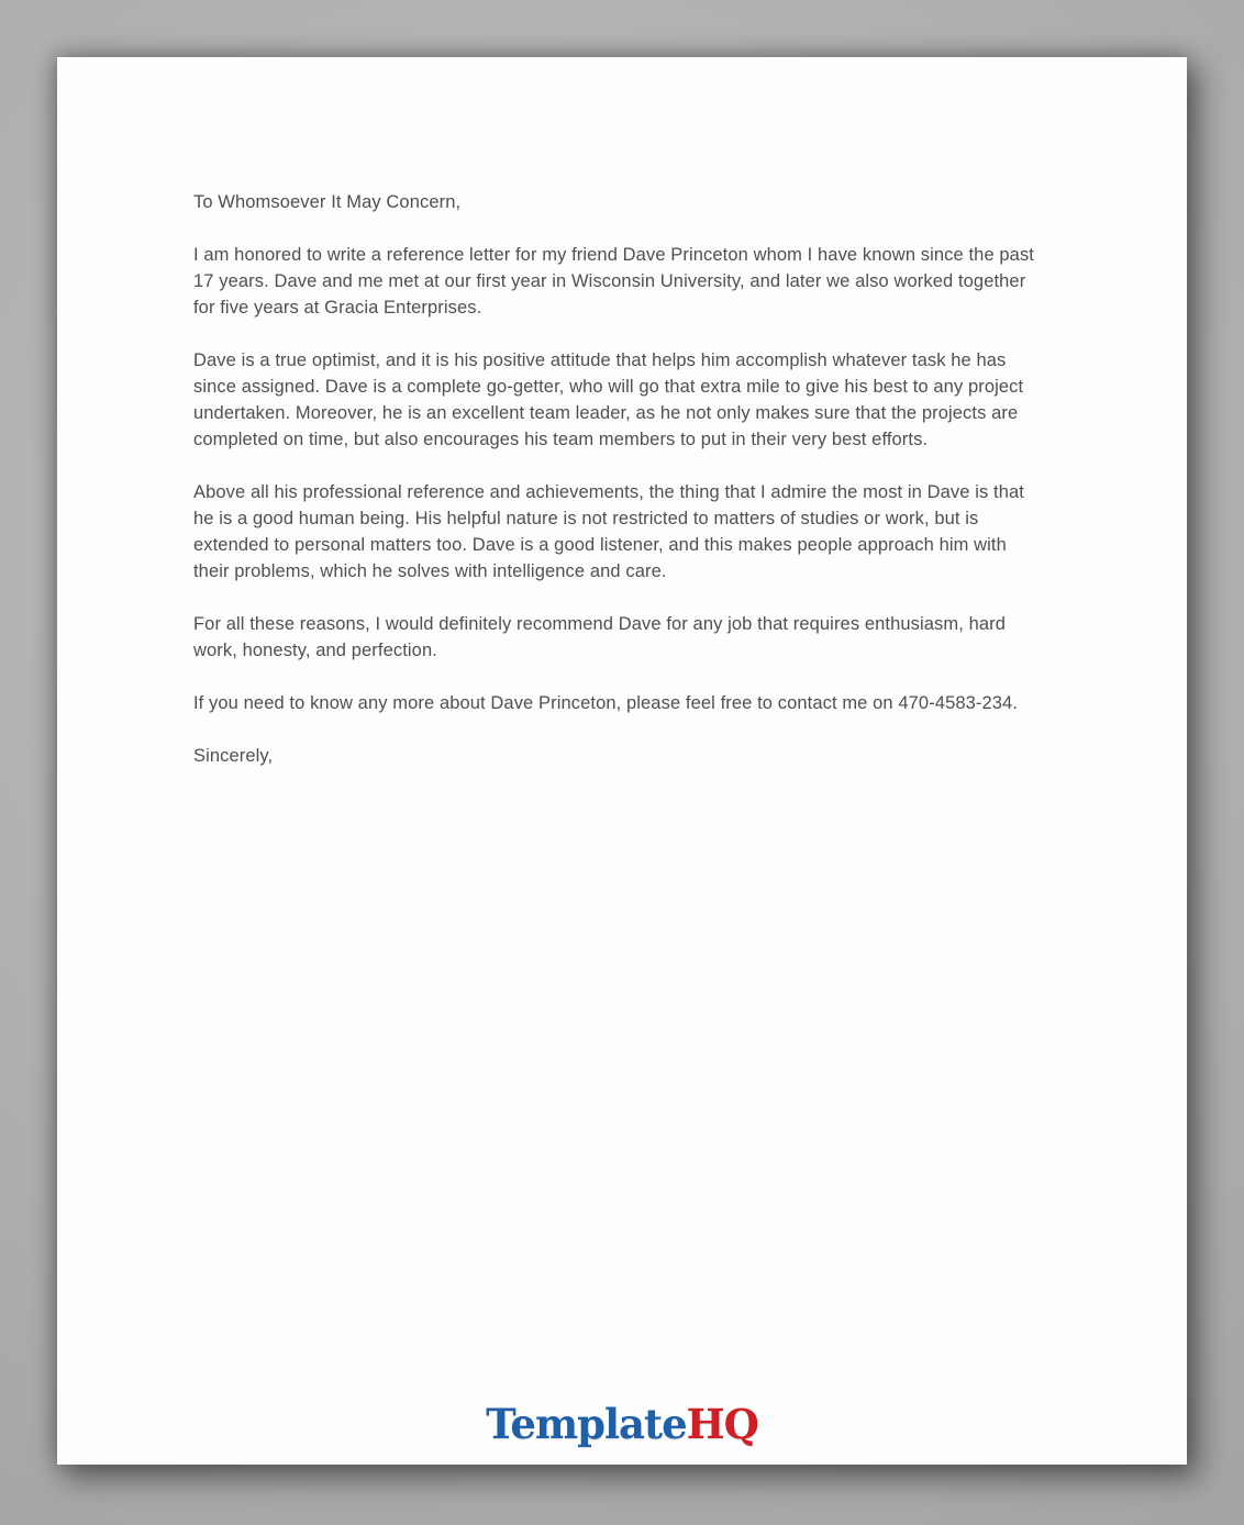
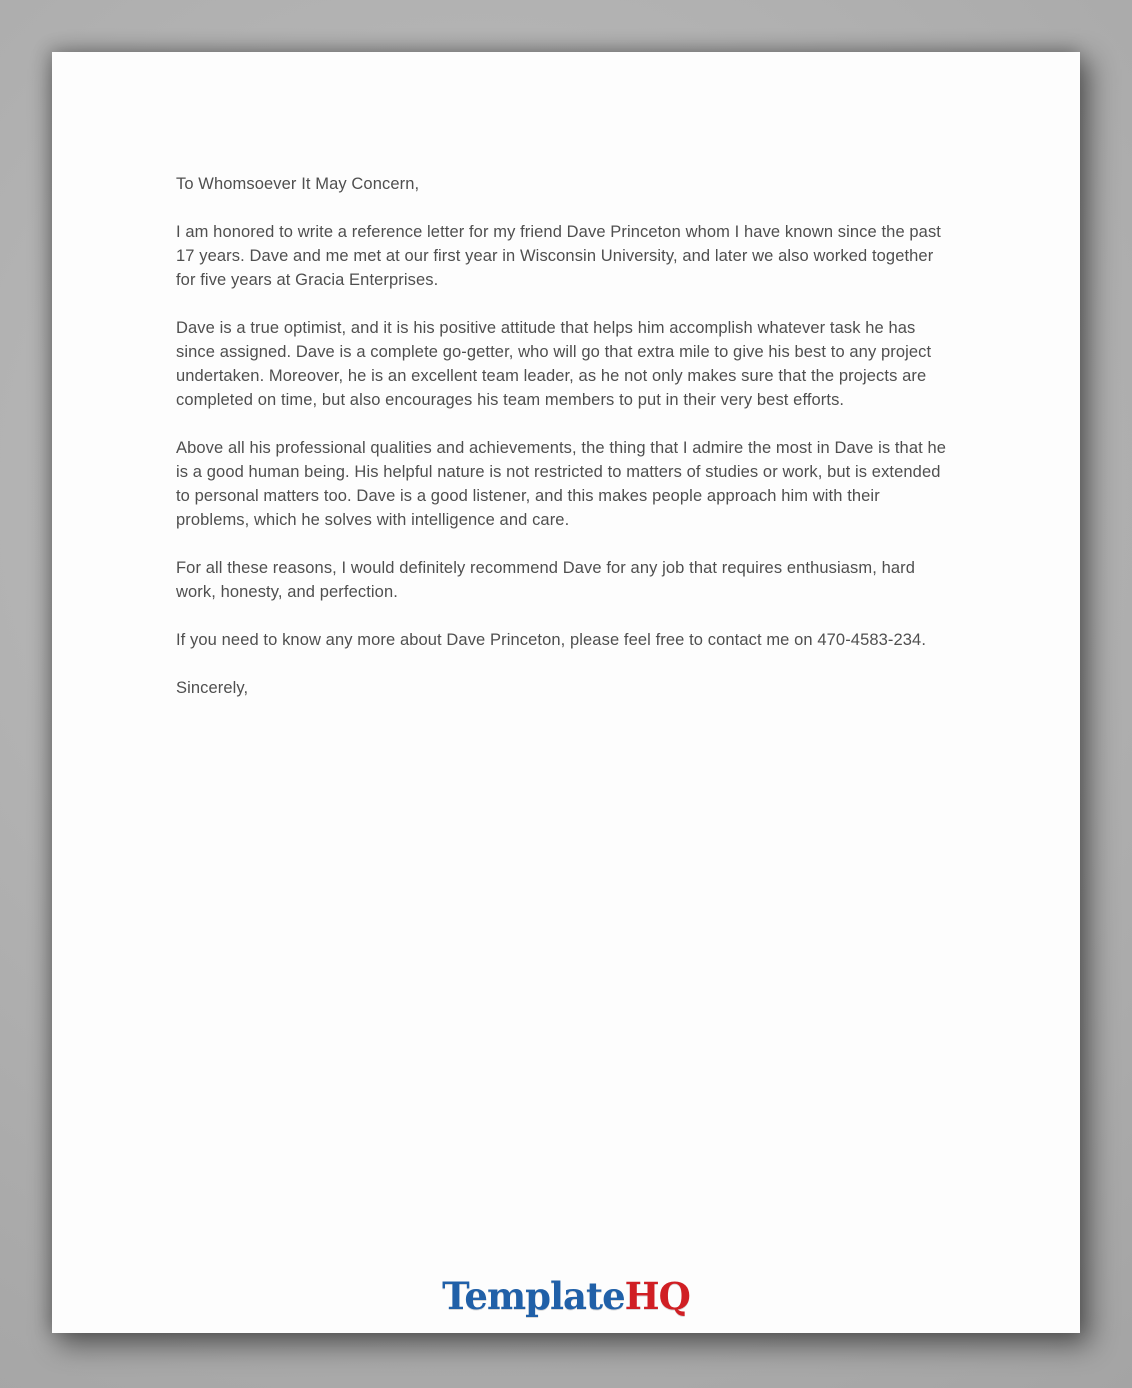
  To Whomsoever It May Concern,
  I am honored to write a reference letter for my friend Dave Princeton whom I have known since the past 17 years. Dave and me met at our first year in Wisconsin University, and later we also worked together for five years at Gracia Enterprises.
  Dave is a true optimist, and it is his positive attitude that helps him accomplish whatever task he has since assigned. Dave is a complete go-getter, who will go that extra mile to give his best to any project undertaken. Moreover, he is an excellent team leader, as he not only makes sure that the projects are completed on time, but also encourages his team members to put in their very best efforts.
- Above all his professional reference and achievements, the thing that I admire the most in Dave is that he is a good human being. His helpful nature is not restricted to matters of studies or work, but is extended to personal matters too. Dave is a good listener, and this makes people approach him with their problems, which he solves with intelligence and care.
+ Above all his professional qualities and achievements, the thing that I admire the most in Dave is that he is a good human being. His helpful nature is not restricted to matters of studies or work, but is extended to personal matters too. Dave is a good listener, and this makes people approach him with their problems, which he solves with intelligence and care.
  For all these reasons, I would definitely recommend Dave for any job that requires enthusiasm, hard work, honesty, and perfection.
  If you need to know any more about Dave Princeton, please feel free to contact me on 470-4583-234.
  Sincerely,
  TemplateHQ
